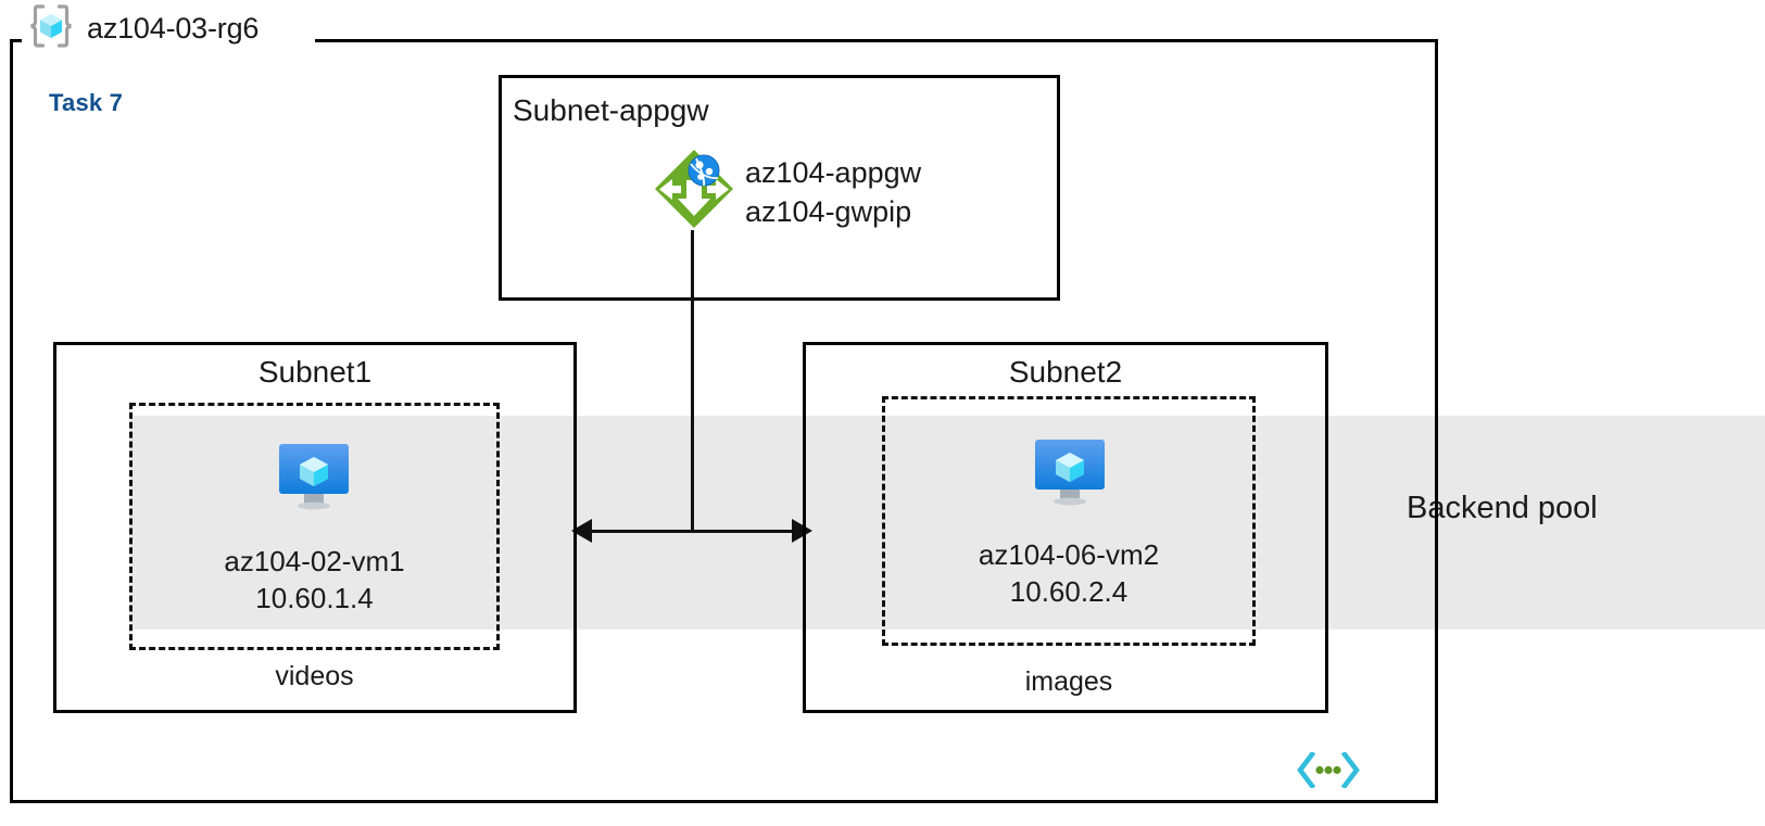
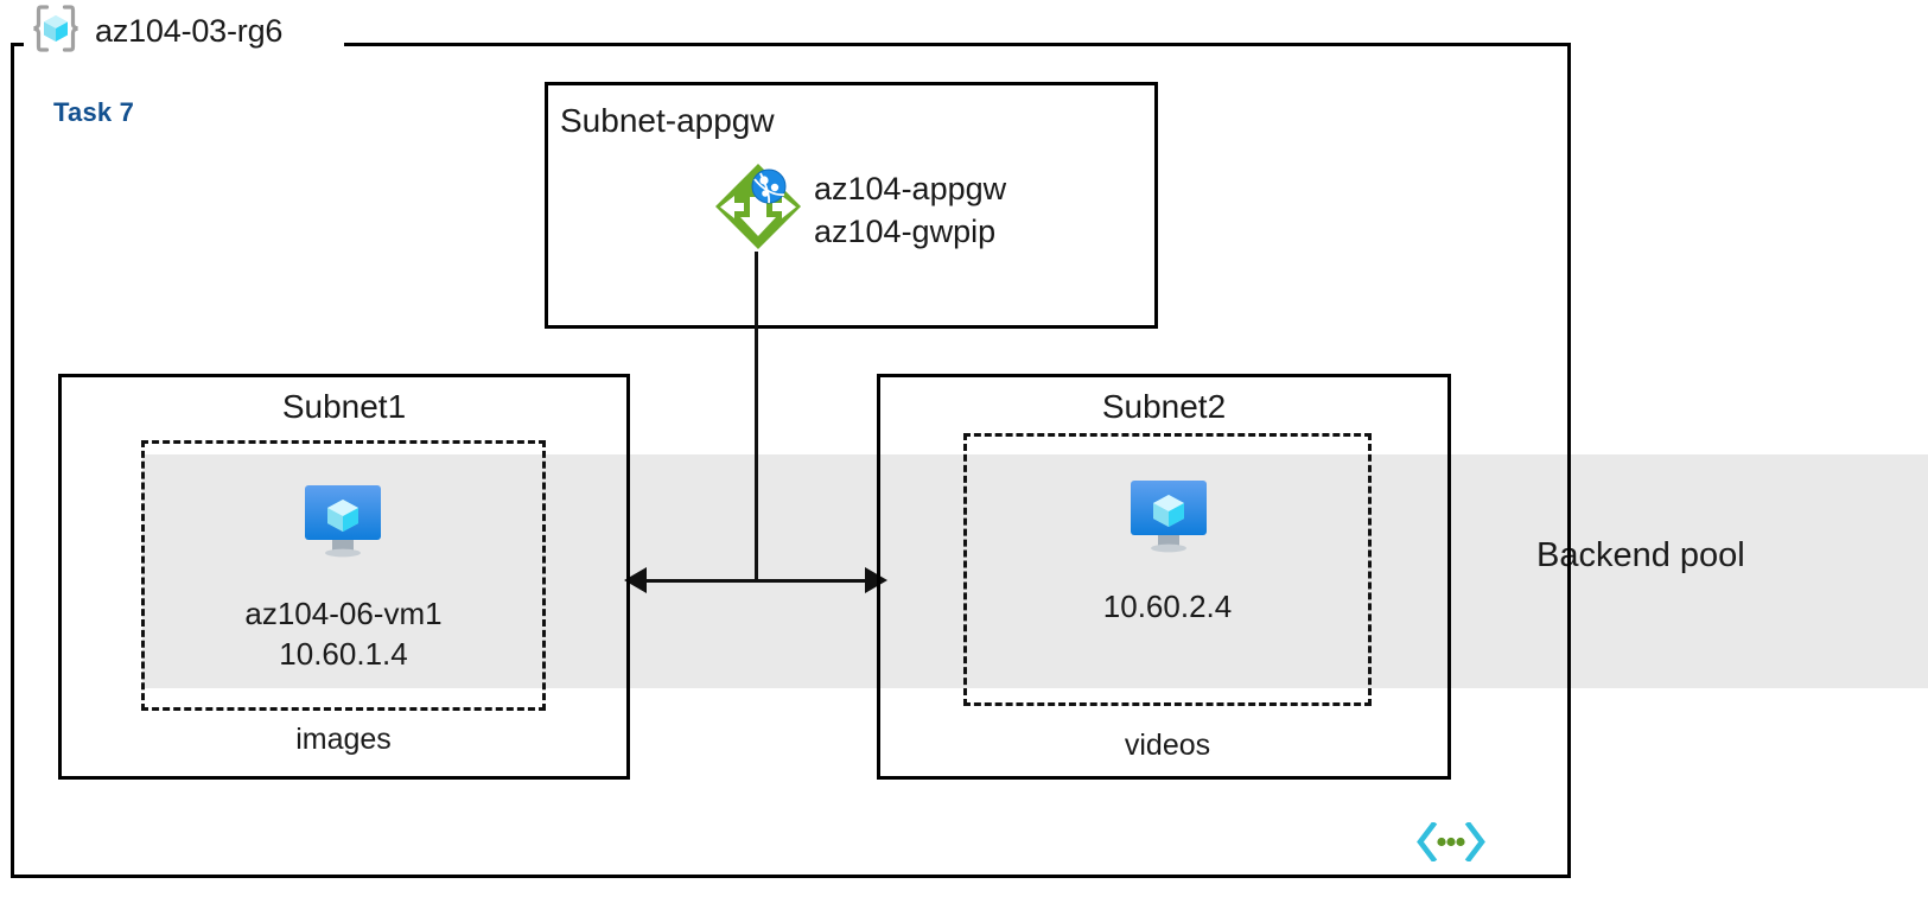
  Backend pool
  az104-03-rg6
  Task 7
  Subnet-appgw
  az104-appgw
  az104-gwpip
  Subnet1
- az104-02-vm1
+ az104-06-vm1
  10.60.1.4
- videos
+ images
  Subnet2
- az104-06-vm2
  10.60.2.4
- images
+ videos
